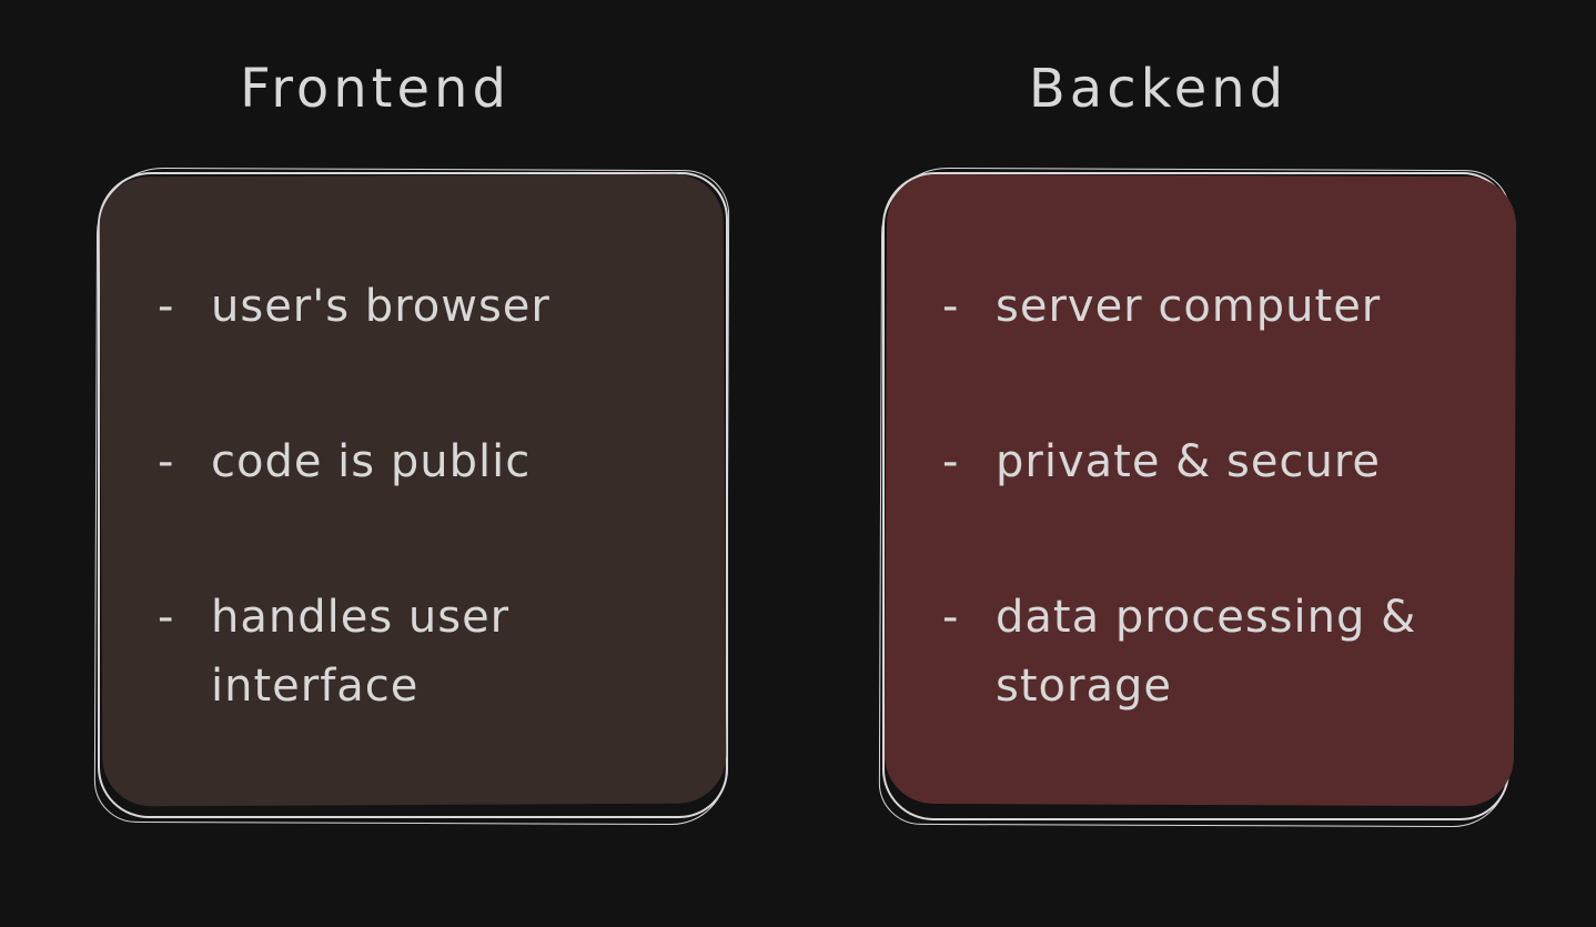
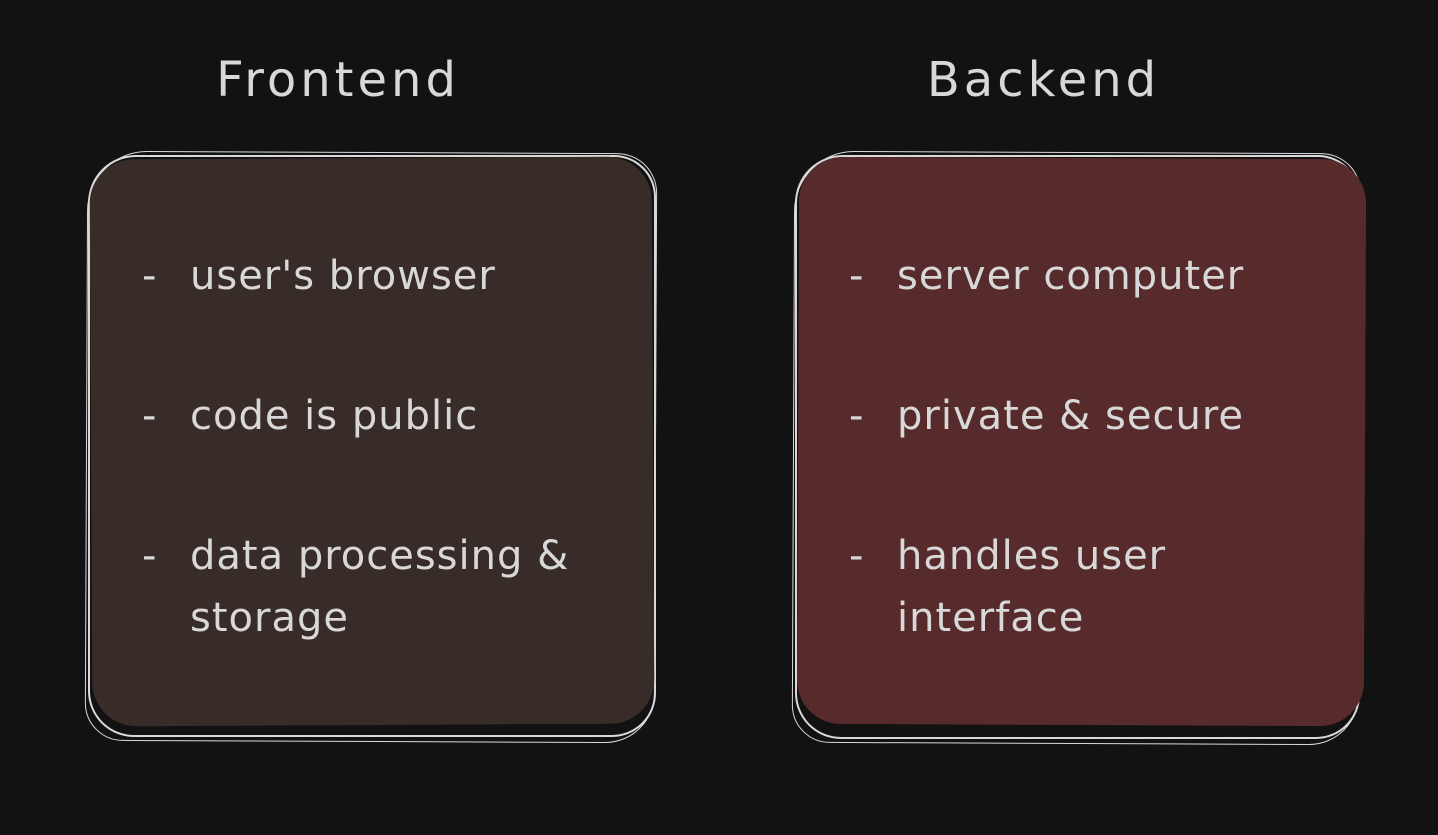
  Frontend
  -
  user's browser
  -
  code is public
  -
- handles user interface
+ data processing & storage
  Backend
  -
  server computer
  -
  private & secure
  -
- data processing & storage
+ handles user interface
